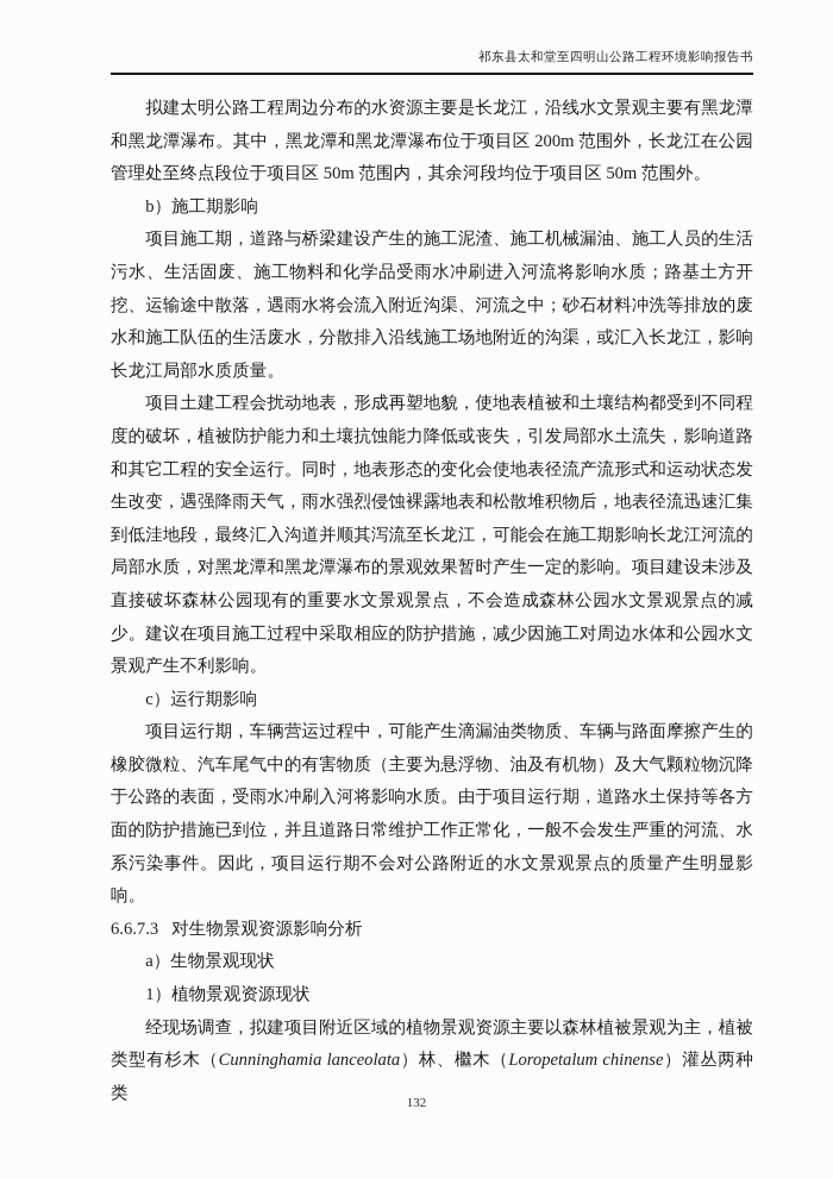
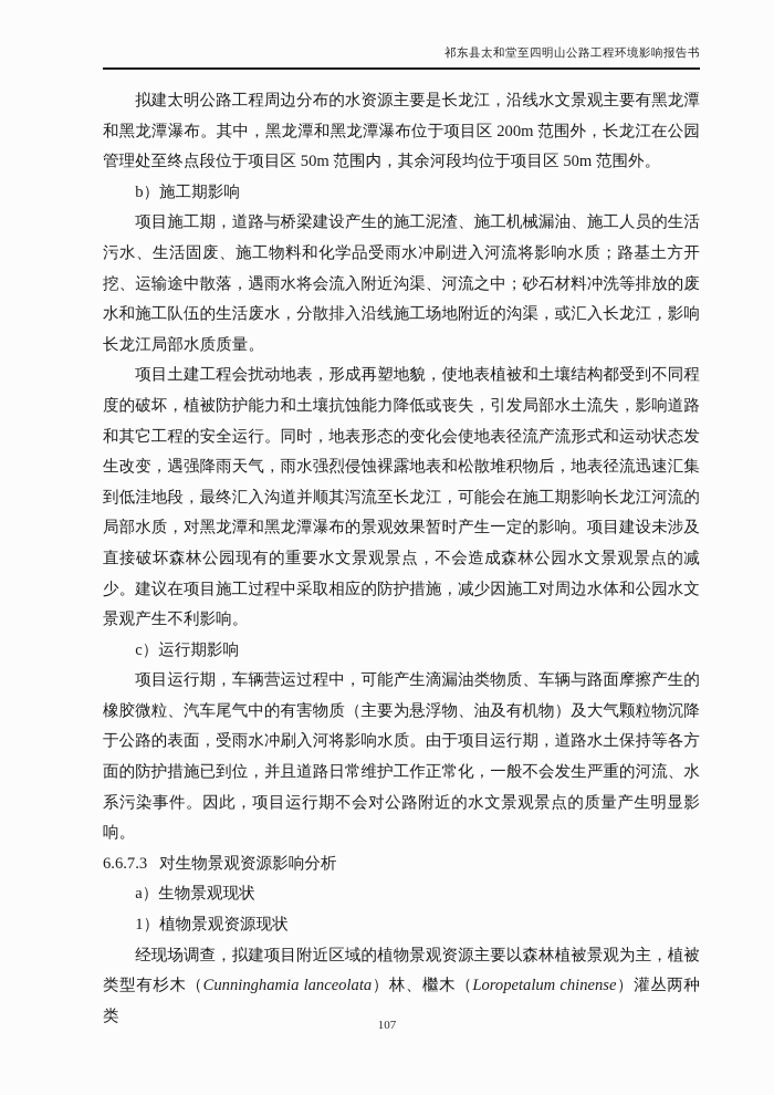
  祁东县太和堂至四明山公路工程环境影响报告书
  拟建太明公路工程周边分布的水资源主要是长龙江，沿线水文景观主要有黑龙潭和黑龙潭瀑布。其中，黑龙潭和黑龙潭瀑布位于项目区 200m 范围外，长龙江在公园管理处至终点段位于项目区 50m 范围内，其余河段均位于项目区 50m 范围外。
  b）施工期影响
  项目施工期，道路与桥梁建设产生的施工泥渣、施工机械漏油、施工人员的生活污水、生活固废、施工物料和化学品受雨水冲刷进入河流将影响水质；路基土方开挖、运输途中散落，遇雨水将会流入附近沟渠、河流之中；砂石材料冲洗等排放的废水和施工队伍的生活废水，分散排入沿线施工场地附近的沟渠，或汇入长龙江，影响长龙江局部水质质量。
  项目土建工程会扰动地表，形成再塑地貌，使地表植被和土壤结构都受到不同程度的破坏，植被防护能力和土壤抗蚀能力降低或丧失，引发局部水土流失，影响道路和其它工程的安全运行。同时，地表形态的变化会使地表径流产流形式和运动状态发生改变，遇强降雨天气，雨水强烈侵蚀裸露地表和松散堆积物后，地表径流迅速汇集到低洼地段，最终汇入沟道并顺其泻流至长龙江，可能会在施工期影响长龙江河流的局部水质，对黑龙潭和黑龙潭瀑布的景观效果暂时产生一定的影响。项目建设未涉及直接破坏森林公园现有的重要水文景观景点，不会造成森林公园水文景观景点的减少。建议在项目施工过程中采取相应的防护措施，减少因施工对周边水体和公园水文景观产生不利影响。
  c）运行期影响
  项目运行期，车辆营运过程中，可能产生滴漏油类物质、车辆与路面摩擦产生的橡胶微粒、汽车尾气中的有害物质（主要为悬浮物、油及有机物）及大气颗粒物沉降于公路的表面，受雨水冲刷入河将影响水质。由于项目运行期，道路水土保持等各方面的防护措施已到位，并且道路日常维护工作正常化，一般不会发生严重的河流、水系污染事件。因此，项目运行期不会对公路附近的水文景观景点的质量产生明显影响。
  6.6.7.3 对生物景观资源影响分析
  a）生物景观现状
  1）植物景观资源现状
  经现场调查，拟建项目附近区域的植物景观资源主要以森林植被景观为主，植被类型有杉木（Cunninghamia lanceolata）林、檵木（Loropetalum chinense）灌丛两种类
- 132
+ 107
